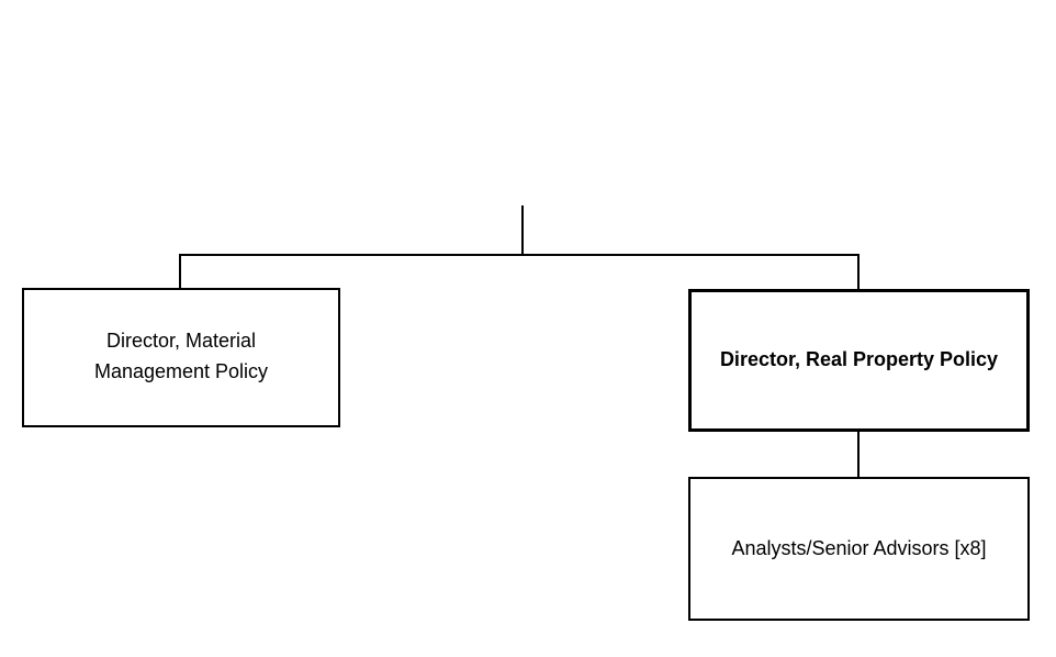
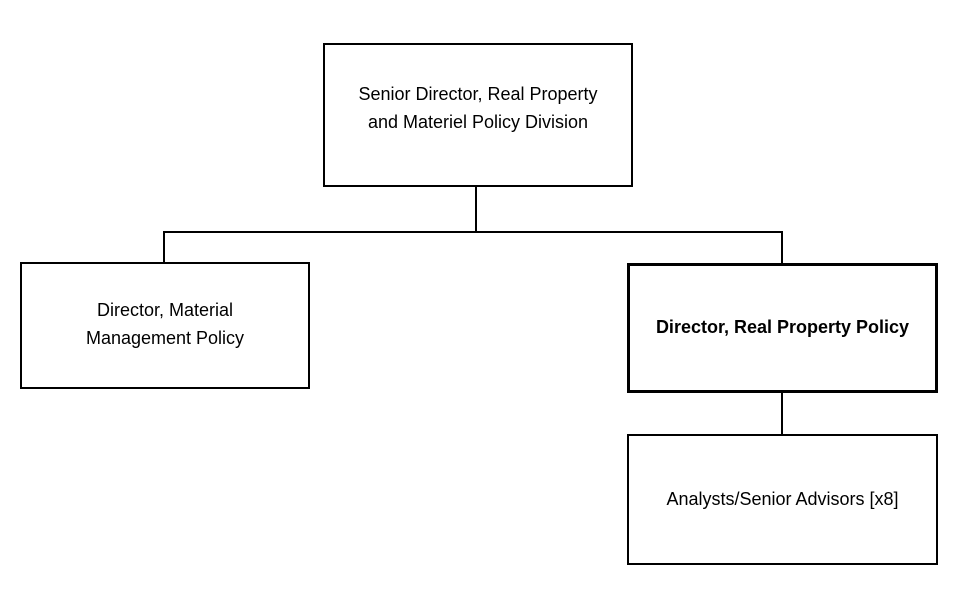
+ Senior Director, Real Property
+ and Materiel Policy Division
  Director, Material
  Management Policy
  Director, Real Property Policy
  Analysts/Senior Advisors [x8]
